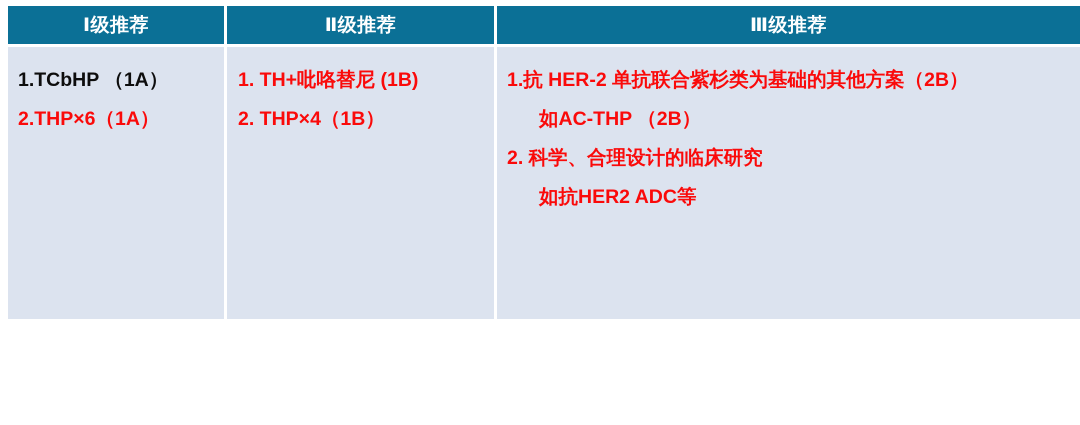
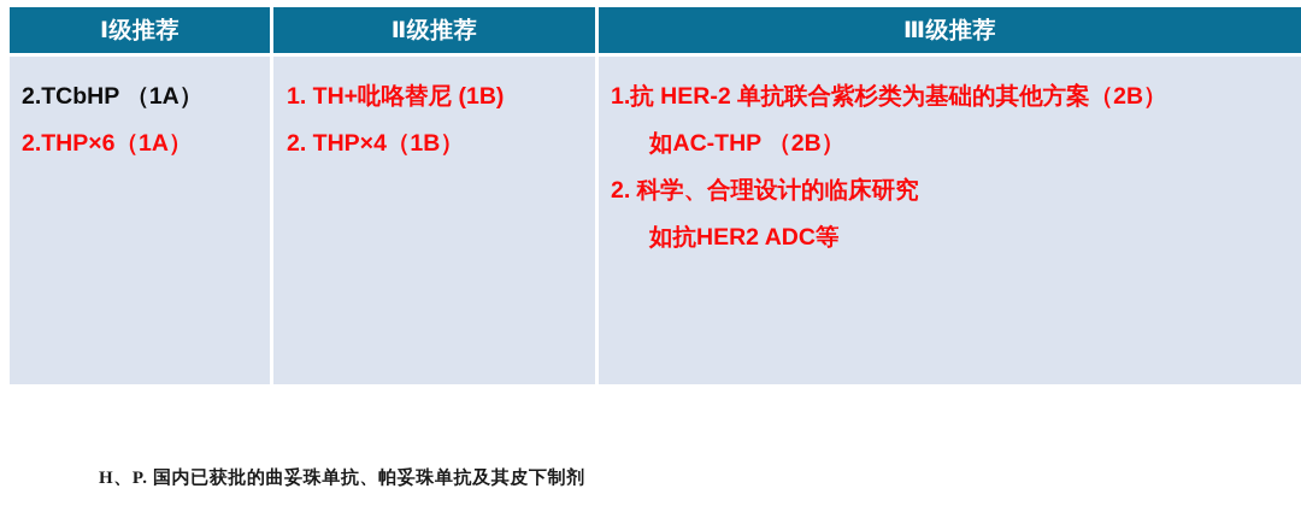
  Ⅰ级推荐	Ⅱ级推荐	Ⅲ级推荐
- 1.TCbHP （1A） 2.THP×6（1A）	1. TH+吡咯替尼 (1B) 2. THP×4（1B）	1.抗 HER-2 单抗联合紫杉类为基础的其他方案（2B） 如AC-THP （2B） 2. 科学、合理设计的临床研究 如抗HER2 ADC等
+ 2.TCbHP （1A） 2.THP×6（1A）	1. TH+吡咯替尼 (1B) 2. THP×4（1B）	1.抗 HER-2 单抗联合紫杉类为基础的其他方案（2B） 如AC-THP （2B） 2. 科学、合理设计的临床研究 如抗HER2 ADC等
+ H、P. 国内已获批的曲妥珠单抗、帕妥珠单抗及其皮下制剂
